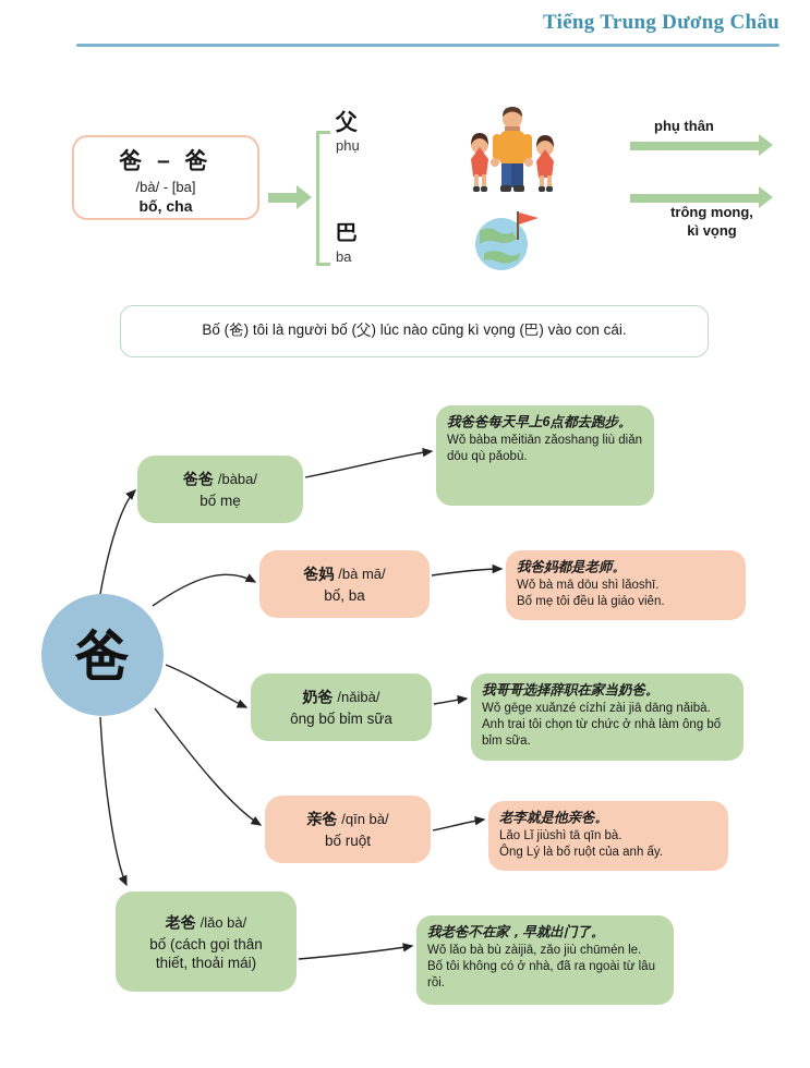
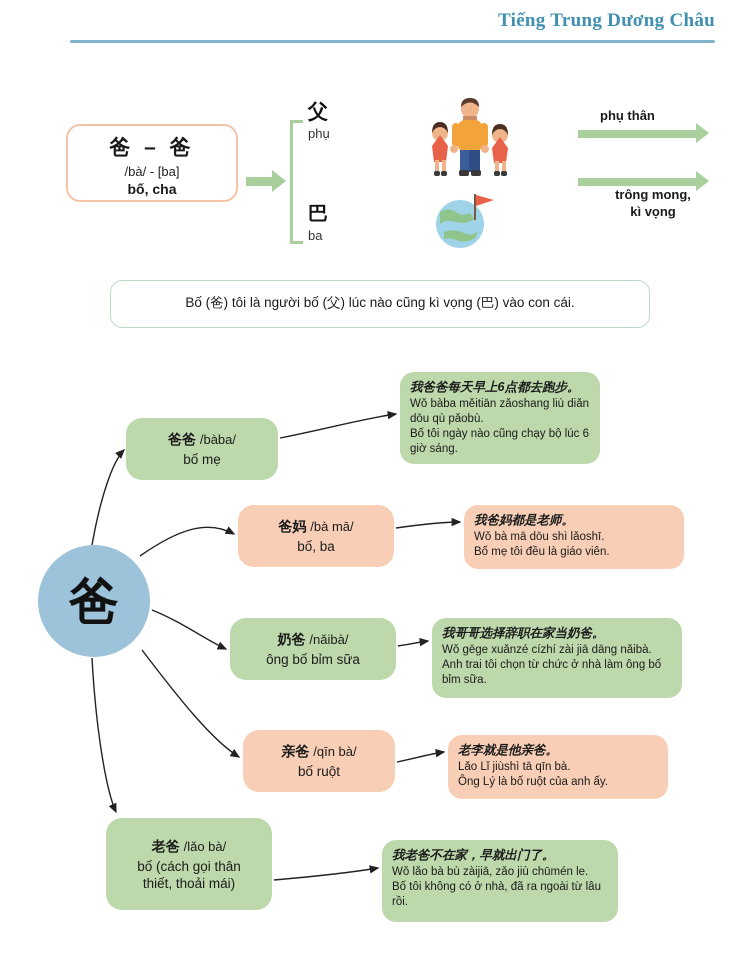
  Tiếng Trung Dương Châu
  爸 – 爸
  /bà/ - [ba]
  bố, cha
  父
  phụ
  巴
  ba
  phụ thân
  trông mong,
  kì vọng
  Bố (爸) tôi là người bố (父) lúc nào cũng kì vọng (巴) vào con cái.
  爸
  爸爸 /bàba/
  bố mẹ
  我爸爸每天早上6点都去跑步。
  Wǒ bàba měitiān zǎoshang liù diǎn dōu qù pǎobù.
+ Bố tôi ngày nào cũng chạy bộ lúc 6 giờ sáng.
  爸妈 /bà mā/
  bố, ba
  我爸妈都是老师。
  Wǒ bà mā dōu shì lǎoshī.
  Bố mẹ tôi đều là giáo viên.
  奶爸 /nǎibà/
  ông bố bỉm sữa
  我哥哥选择辞职在家当奶爸。
  Wǒ gēge xuǎnzé cízhí zài jiā dāng nǎibà.
  Anh trai tôi chọn từ chức ở nhà làm ông bố bỉm sữa.
  亲爸 /qīn bà/
  bố ruột
  老李就是他亲爸。
  Lǎo Lǐ jiùshì tā qīn bà.
  Ông Lý là bố ruột của anh ấy.
  老爸 /lǎo bà/
  bố (cách gọi thân
  thiết, thoải mái)
  我老爸不在家，早就出门了。
  Wǒ lǎo bà bù zàijiā, zǎo jiù chūmén le.
  Bố tôi không có ở nhà, đã ra ngoài từ lâu rồi.
